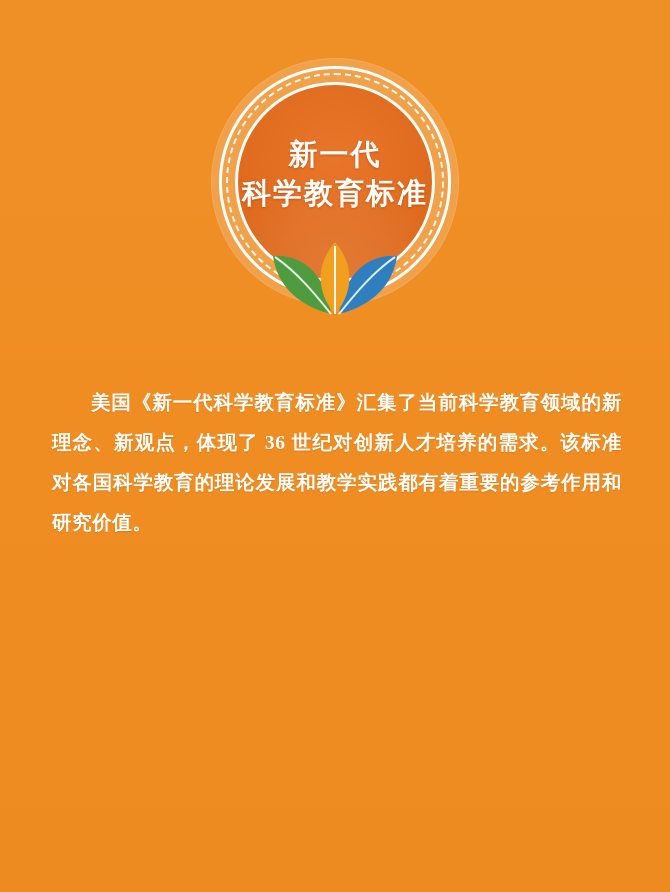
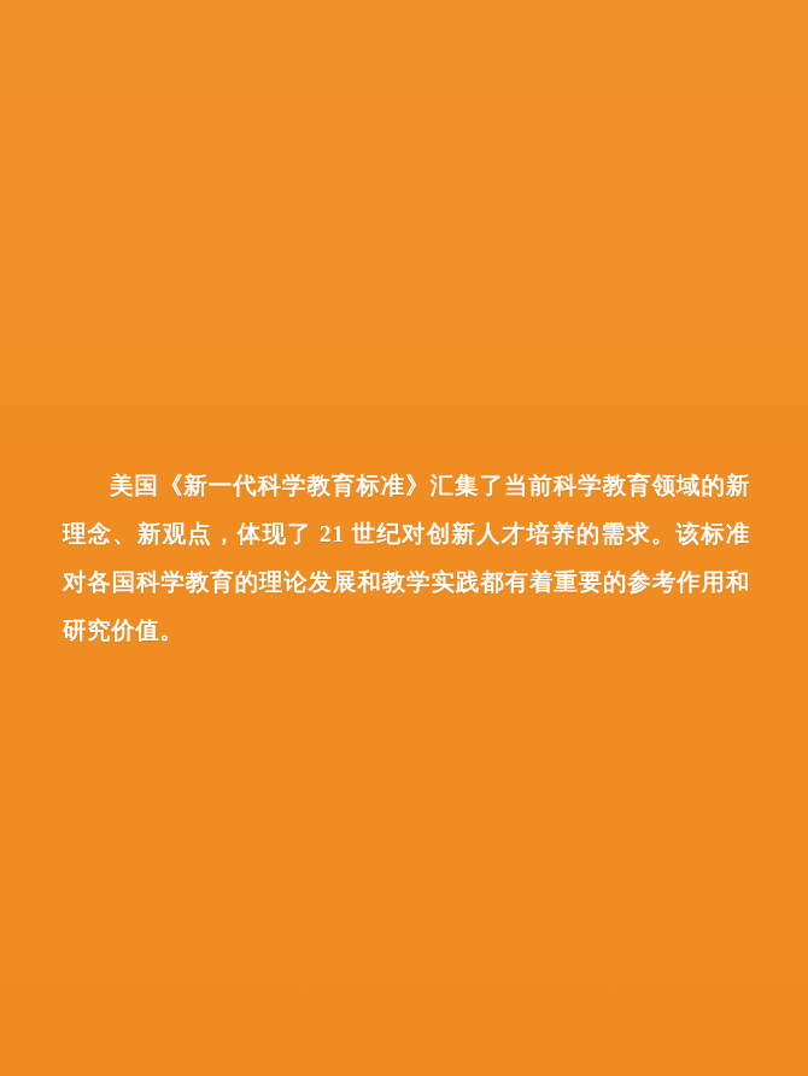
- 新一代
- 科学教育标准
- 美国《新一代科学教育标准》汇集了当前科学教育领域的新理念、新观点，体现了 36 世纪对创新人才培养的需求。该标准对各国科学教育的理论发展和教学实践都有着重要的参考作用和研究价值。
+ 美国《新一代科学教育标准》汇集了当前科学教育领域的新理念、新观点，体现了 21 世纪对创新人才培养的需求。该标准对各国科学教育的理论发展和教学实践都有着重要的参考作用和研究价值。
